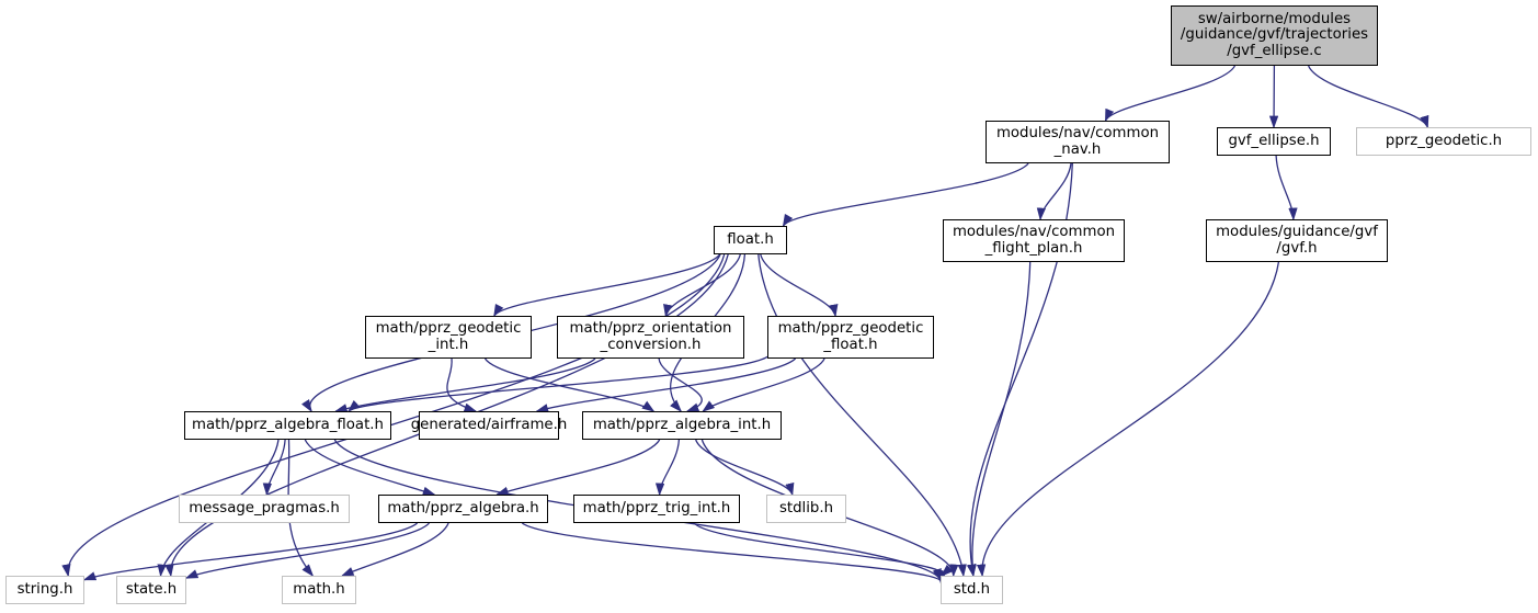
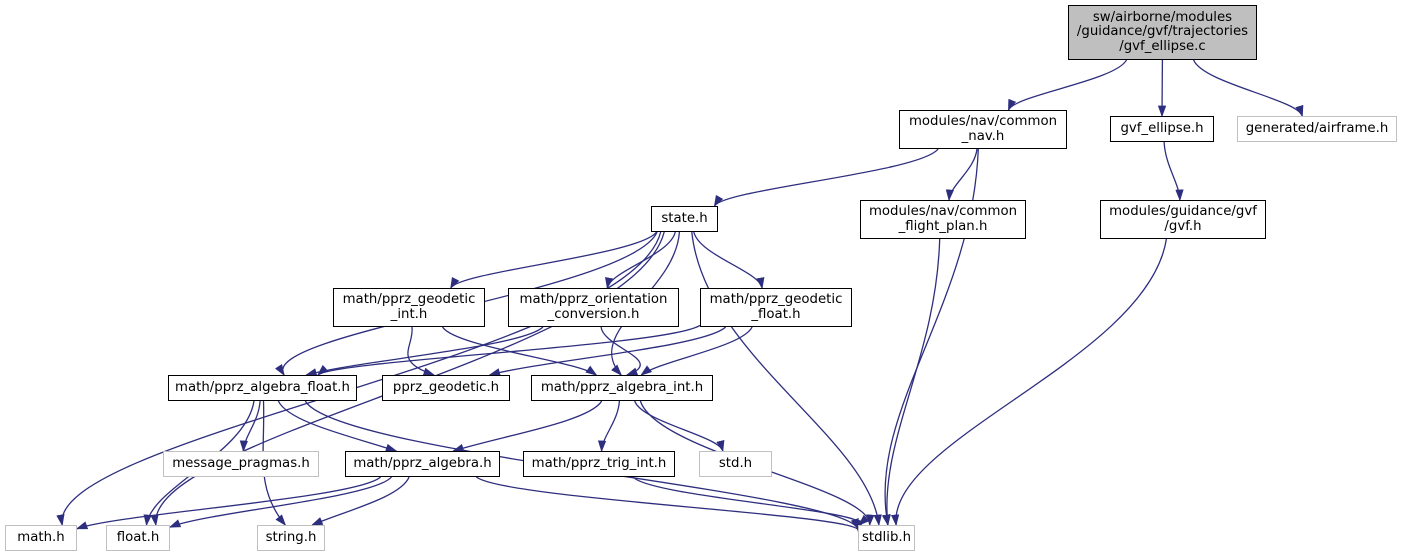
  sw/airborne/modules
  /guidance/gvf/trajectories
  /gvf_ellipse.c
  modules/nav/common
  _nav.h
  gvf_ellipse.h
- pprz_geodetic.h
+ generated/airframe.h
- float.h
+ state.h
  modules/nav/common
  _flight_plan.h
  modules/guidance/gvf
  /gvf.h
  math/pprz_geodetic
  _int.h
  math/pprz_orientation
  _conversion.h
  math/pprz_geodetic
  _float.h
  math/pprz_algebra_float.h
- generated/airframe.h
+ pprz_geodetic.h
  math/pprz_algebra_int.h
  message_pragmas.h
  math/pprz_algebra.h
  math/pprz_trig_int.h
- stdlib.h
+ std.h
- string.h
+ math.h
- state.h
+ float.h
- math.h
+ string.h
- std.h
+ stdlib.h
